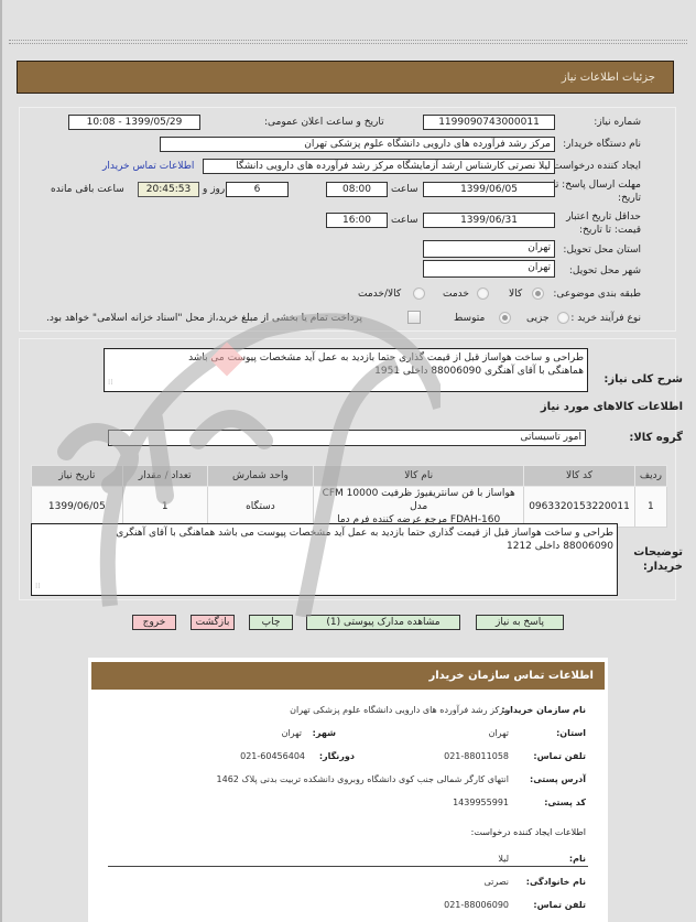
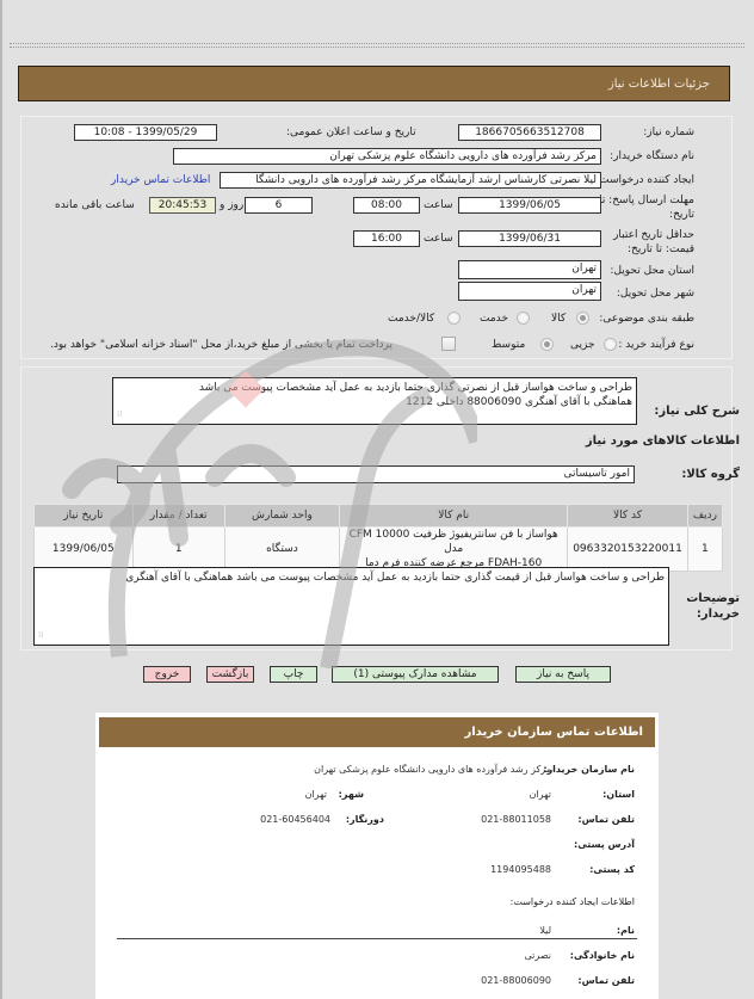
  جزئیات اطلاعات نیاز
  شماره نیاز:
- 1199090743000011
+ 1866705663512708
  تاریخ و ساعت اعلان عمومی:
  1399/05/29 - 10:08
  نام دستگاه خریدار:
  مرکز رشد فرآورده های دارویی دانشگاه علوم پزشکی تهران
  ایجاد کننده درخواست
  لیلا نصرتی کارشناس ارشد آزمایشگاه مرکز رشد فرآورده های دارویی دانشگا
  اطلاعات تماس خریدار
  مهلت ارسال پاسخ: ت
  تاریخ:
  1399/06/05
  ساعت
  08:00
  6
  روز و
  20:45:53
  ساعت باقی مانده
  حداقل تاریخ اعتبار
  قیمت: تا تاریخ:
  1399/06/31
  ساعت
  16:00
  استان محل تحویل:
  تهران
  شهر محل تحویل:
  تهران
  طبقه بندی موضوعی:
  کالا
  خدمت
  کالا/خدمت
  نوع فرآیند خرید :
  جزیی
  متوسط
  پرداخت تمام یا بخشی از مبلغ خرید،از محل "اسناد خزانه اسلامی" خواهد بود.
  شرح کلی نیاز:
- طراحی و ساخت هواساز قبل از قیمت گذاری حتما بازدید به عمل آید مشخصات پیوست می باشد
+ طراحی و ساخت هواساز قبل از نصرتی گذاری حتما بازدید به عمل آید مشخصات پیوست می باشد
- هماهنگی با آقای آهنگری 88006090 داخلی 1951
+ هماهنگی با آقای آهنگری 88006090 داخلی 1212
  ⁞⁞
  اطلاعات کالاهای مورد نیاز
  گروه کالا:
  امور تاسیساتی
  ردیف	کد کالا	نام کالا	واحد شمارش	تعداد / مقدار	تاریخ نیاز
  1	0963320153220011	هواساز با فن سانتریفیوژ ظرفیت CFM 10000 مدل FDAH-160 مرجع عرضه کننده فرم دما	دستگاه	1	1399/06/05
  توضیحات
  خریدار:
  طراحی و ساخت هواساز قبل از قیمت گذاری حتما بازدید به عمل آید مشخصات پیوست می باشد هماهنگی با آقای آهنگری
- 88006090 داخلی 1212
  ⁞⁞
  پاسخ به نیاز
  مشاهده مدارک پیوستی (1)
  چاپ
  بازگشت
  خروج
  اطلاعات تماس سازمان خریدار
  نام سازمان خریدار:
  مرکز رشد فرآورده های دارویی دانشگاه علوم پزشکی تهران
  استان:
  تهران
  شهر:
  تهران
  تلفن تماس:
  021-88011058
  دورنگار:
  021-60456404
  آدرس پستی:
- انتهای کارگر شمالی جنب کوی دانشگاه روبروی دانشکده تربیت بدنی پلاک 1462
  کد پستی:
- 1439955991
+ 1194095488
  اطلاعات ایجاد کننده درخواست:
  نام:
  لیلا
  نام خانوادگی:
  نصرتی
  تلفن تماس:
  021-88006090
